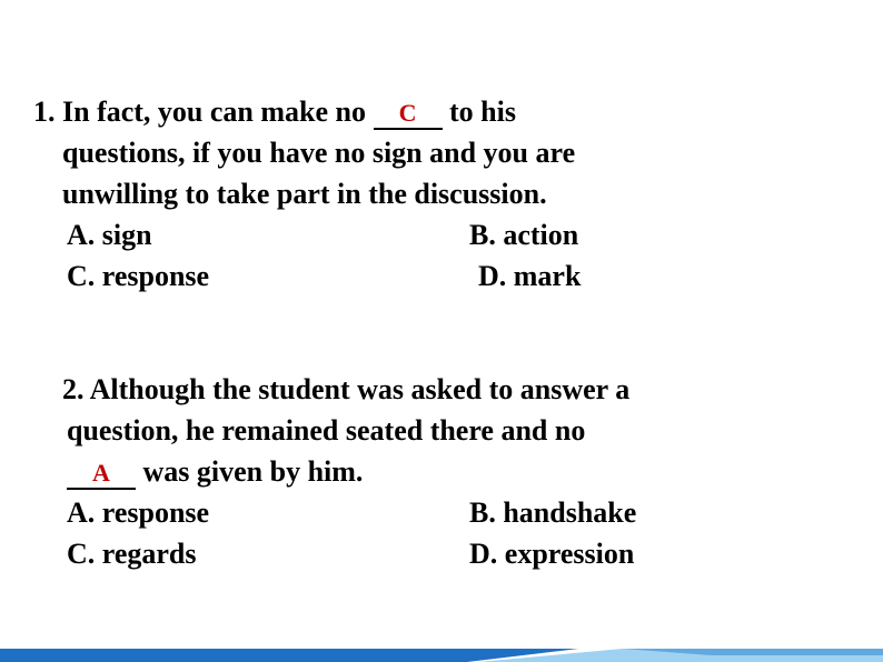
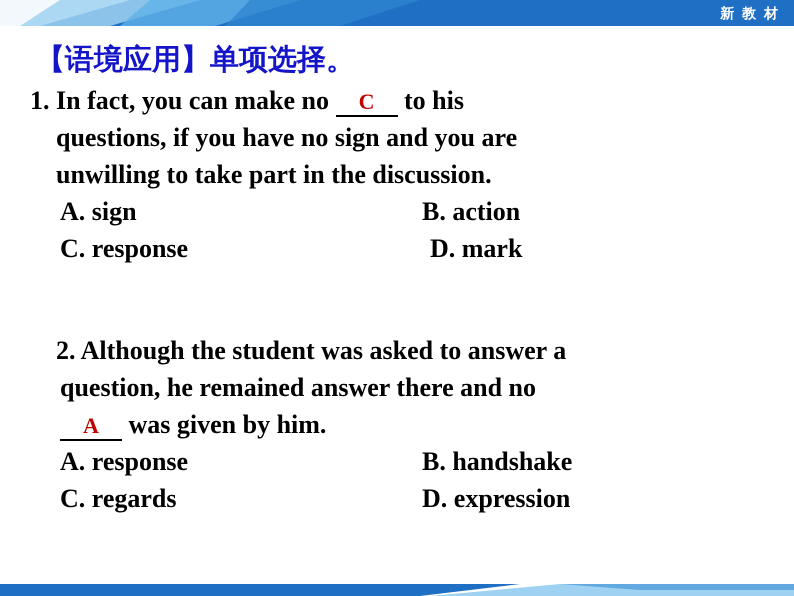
+ 新 教 材
+ 【语境应用】单项选择。
  1. In fact, you can make no C to his
  questions, if you have no sign and you are
  unwilling to take part in the discussion.
  A. sign B. action
  C. response D. mark
  2. Although the student was asked to answer a
- question, he remained seated there and no
+ question, he remained answer there and no
  A was given by him.
  A. response B. handshake
  C. regards D. expression
